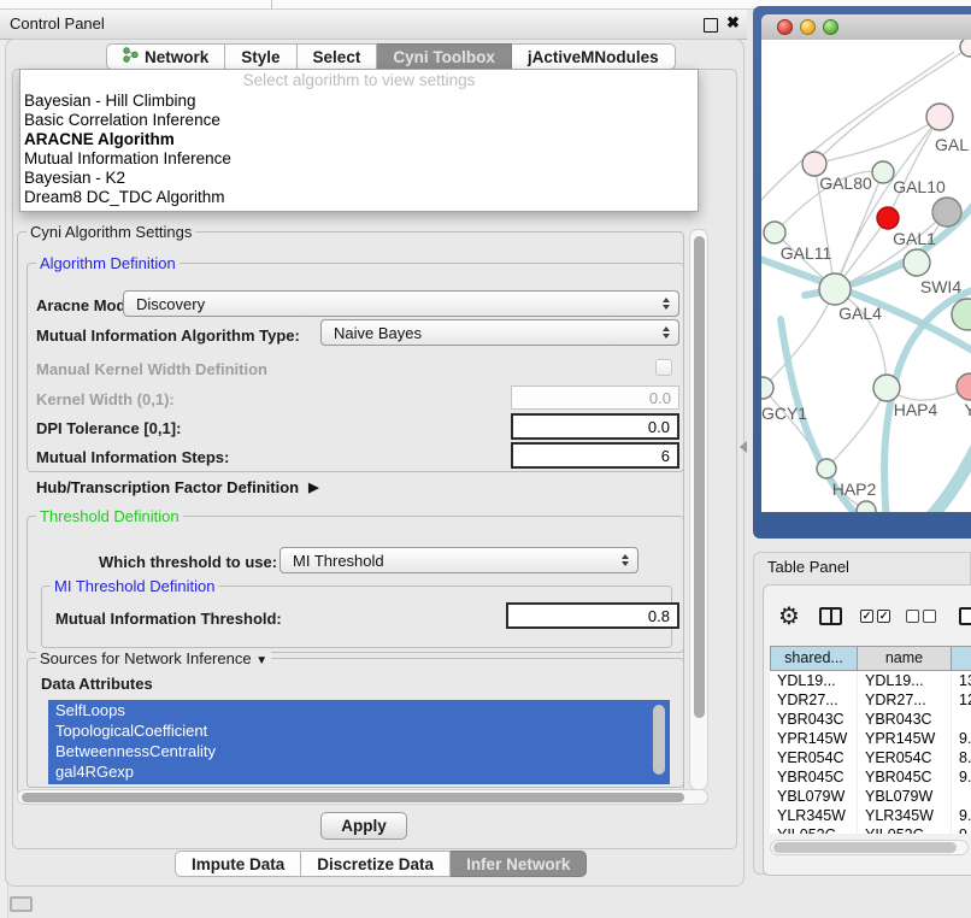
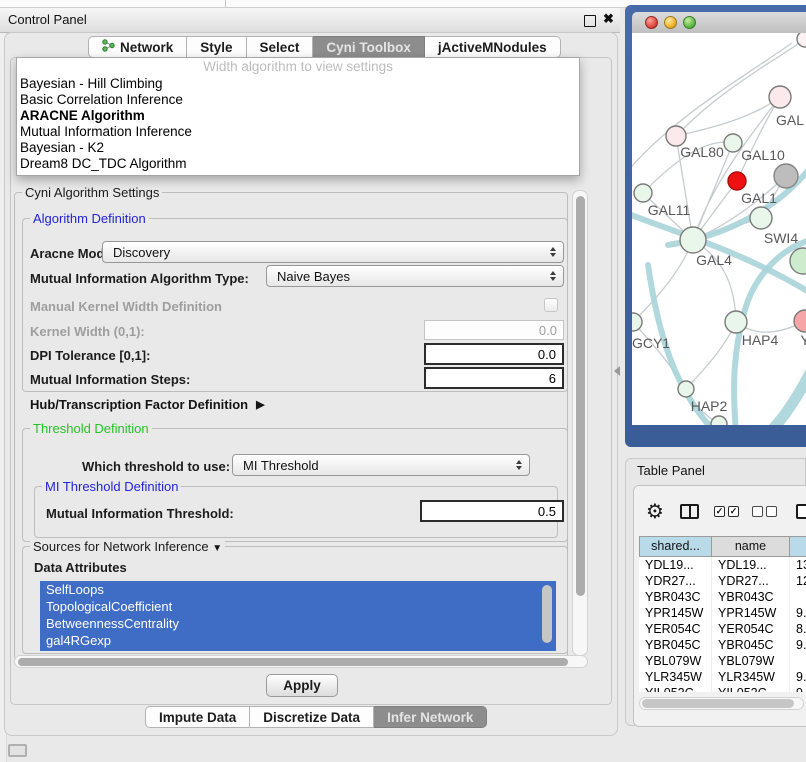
  Control Panel
  ✖
  Network
  Style
  Select
  Cyni Toolbox
  jActiveMNodules
- Select algorithm to view settings
+ Width algorithm to view settings
  Bayesian - Hill Climbing
  Basic Correlation Inference
  ARACNE Algorithm
  Mutual Information Inference
  Bayesian - K2
  Dream8 DC_TDC Algorithm
  Cyni Algorithm Settings
  Algorithm Definition
  Aracne Mod
  Discovery
  Mutual Information Algorithm Type:
  Naive Bayes
  Manual Kernel Width Definition
  Kernel Width (0,1):
  0.0
  DPI Tolerance [0,1]:
  0.0
  Mutual Information Steps:
  6
  Hub/Transcription Factor Definition
  ▶
  Threshold Definition
  Which threshold to use:
  MI Threshold
  MI Threshold Definition
  Mutual Information Threshold:
- 0.8
+ 0.5
  Sources for Network Inference ▼
  Data Attributes
  SelfLoops
  TopologicalCoefficient
  BetweennessCentrality
  gal4RGexp
  Apply
  Impute Data
  Discretize Data
  Infer Network
  GAL
  GAL80
  GAL10
  GAL1
  GAL11
  GAL4
  SWI4
  GCY1
  HAP4
  Y
  HAP2
  Table Panel
  ⚙
  ✓
  ✓
  shared...
  name
  YDL19...
  YDL19...
  YDR27...
  YDR27...
  YBR043C
  YBR043C
  YPR145W
  YPR145W
  9.
  YER054C
  YER054C
  8.
  YBR045C
  YBR045C
  9.
  YBL079W
  YBL079W
  YLR345W
  YLR345W
  9.
